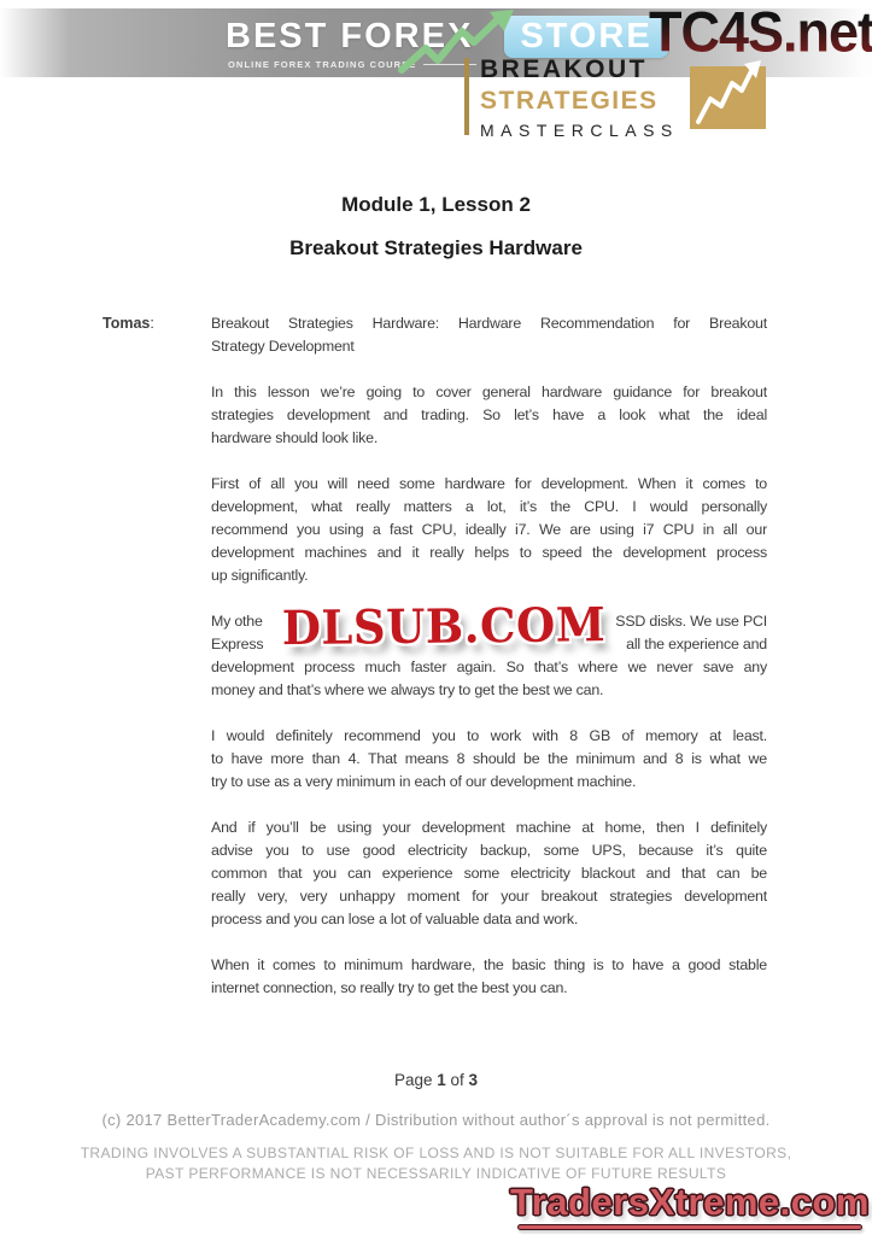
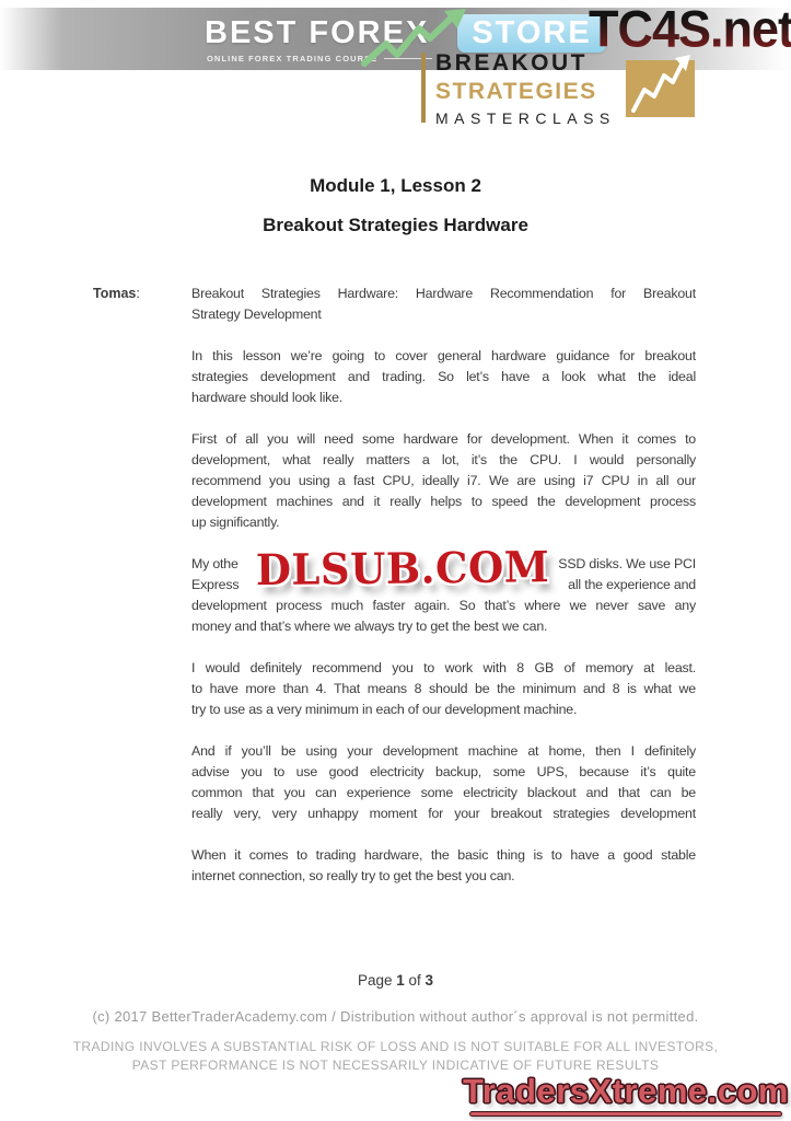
  BEST FORE
  STORE
  ONLINE FOREX TRADING COUR
  TC4S.net
  BREAKOUT
  STRATEGIES
  MASTERCLASS
  Module 1, Lesson 2
  Breakout Strategies Hardware
  Tomas:
  Breakout Strategies Hardware: Hardware Recommendation for Breakout
  Strategy Development
  In this lesson we’re going to cover general hardware guidance for breakout
  strategies development and trading. So let’s have a look what the ideal
  hardware should look like.
  First of all you will need some hardware for development. When it comes to
  development, what really matters a lot, it’s the CPU. I would personally
  recommend you using a fast CPU, ideally i7. We are using i7 CPU in all our
  development machines and it really helps to speed the development process
  up significantly.
  My othe
  SSD disks. We use PCI
  Express
  all the experience and
  development process much faster again. So that’s where we never save any
  money and that’s where we always try to get the best we can.
  I would definitely recommend you to work with 8 GB of memory at least.
  to have more than 4. That means 8 should be the minimum and 8 is what we
  try to use as a very minimum in each of our development machine.
  And if you’ll be using your development machine at home, then I definitely
  advise you to use good electricity backup, some UPS, because it’s quite
  common that you can experience some electricity blackout and that can be
  really very, very unhappy moment for your breakout strategies development
- process and you can lose a lot of valuable data and work.
- When it comes to minimum hardware, the basic thing is to have a good stable
+ When it comes to trading hardware, the basic thing is to have a good stable
  internet connection, so really try to get the best you can.
  DLSUB.COM
  Page 1 of 3
  (c) 2017 BetterTraderAcademy.com / Distribution without author´s approval is not permitted.
  TRADING INVOLVES A SUBSTANTIAL RISK OF LOSS AND IS NOT SUITABLE FOR ALL INVESTORS,
  PAST PERFORMANCE IS NOT NECESSARILY INDICATIVE OF FUTURE RESULTS
  TradersXtreme.com
